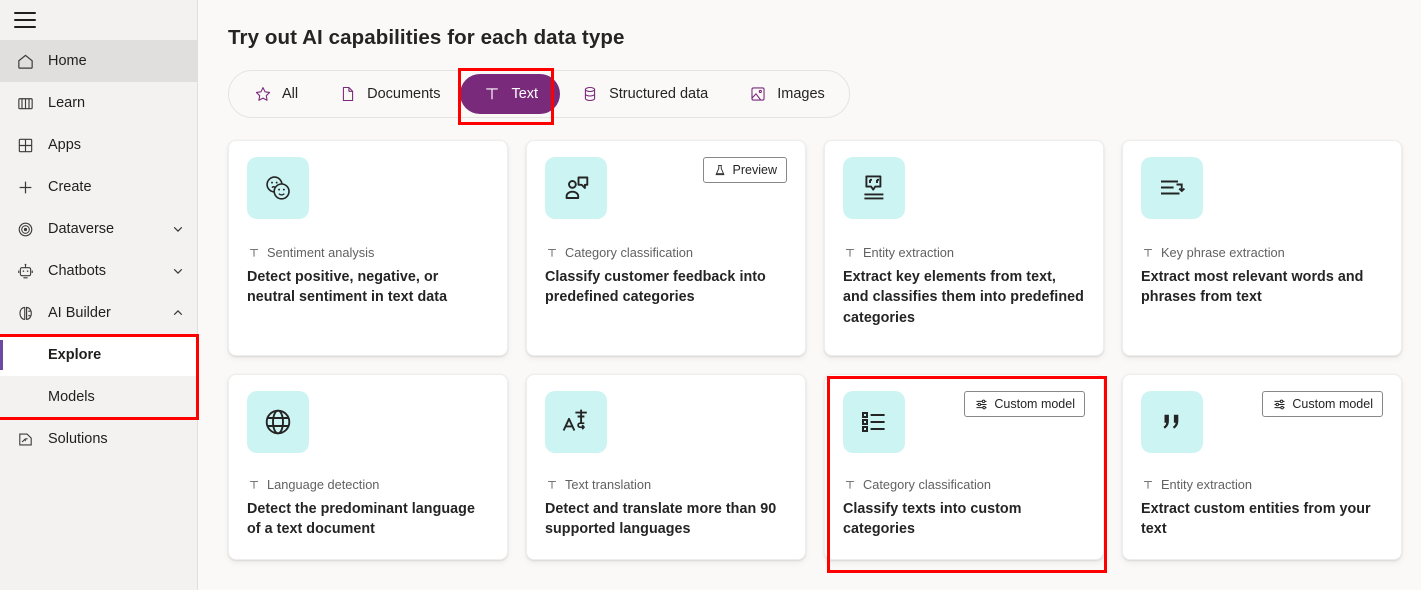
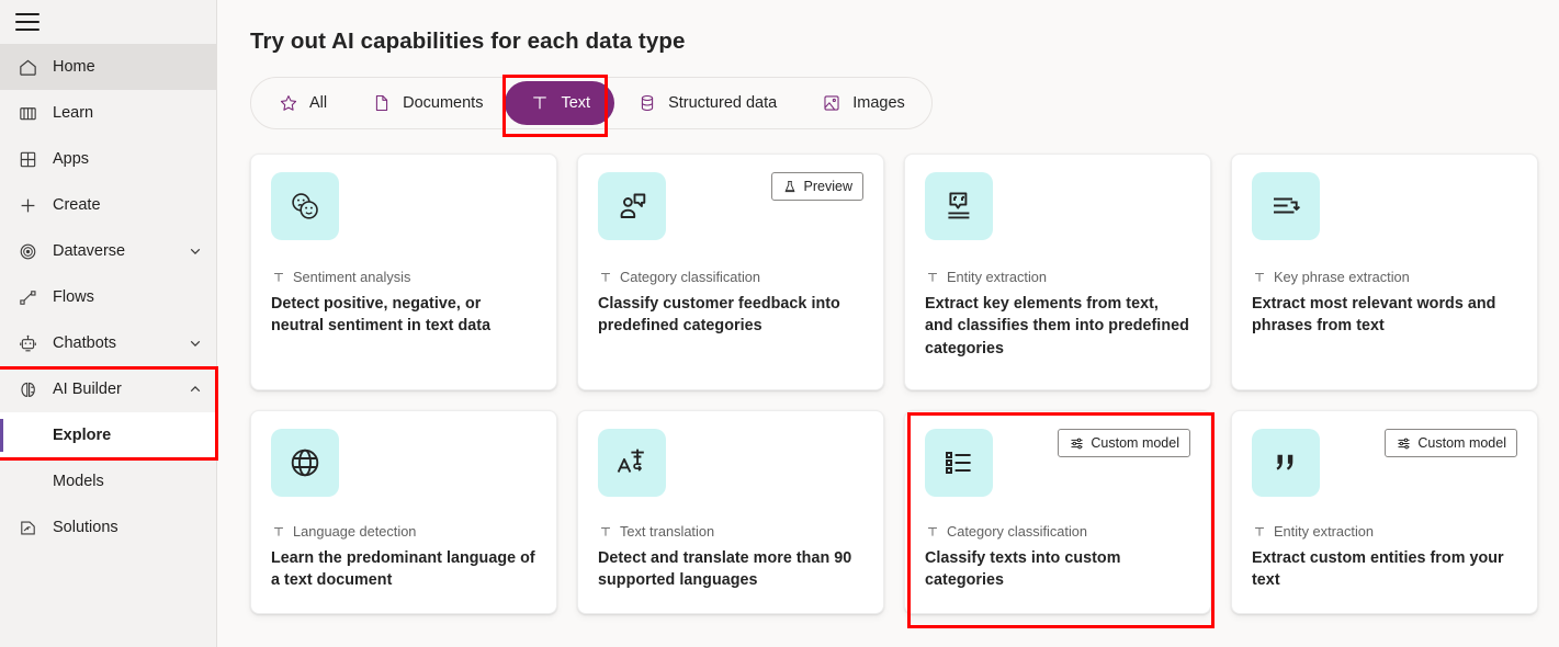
  Home
  Learn
  Apps
  Create
  Dataverse
+ Flows
  Chatbots
  AI Builder
  Explore
  Models
  Solutions
  Try out AI capabilities for each data type
  All
  Documents
  Text
  Structured data
  Images
  Sentiment analysis
  Detect positive, negative, or neutral sentiment in text data
  Preview
  Category classification
  Classify customer feedback into predefined categories
  Entity extraction
  Extract key elements from text, and classifies them into predefined categories
  Key phrase extraction
  Extract most relevant words and phrases from text
  Language detection
- Detect the predominant language of a text document
+ Learn the predominant language of a text document
  Text translation
  Detect and translate more than 90 supported languages
  Custom model
  Category classification
  Classify texts into custom categories
  Custom model
  Entity extraction
  Extract custom entities from your text
